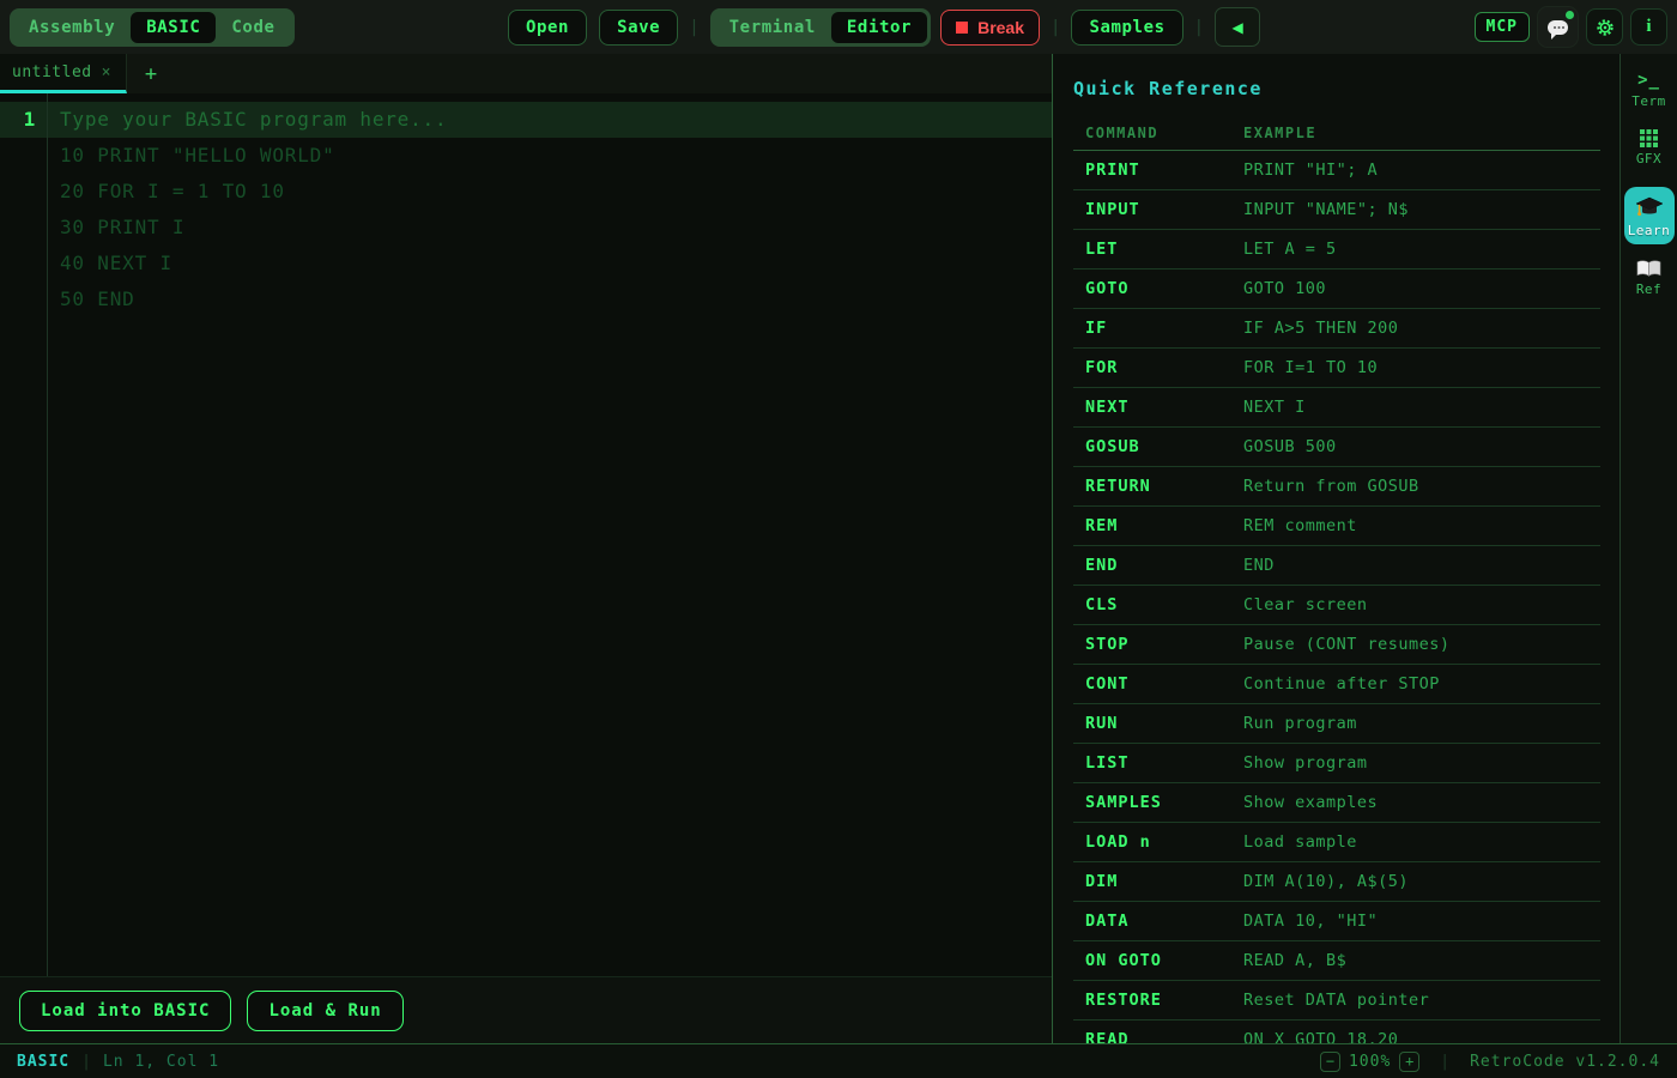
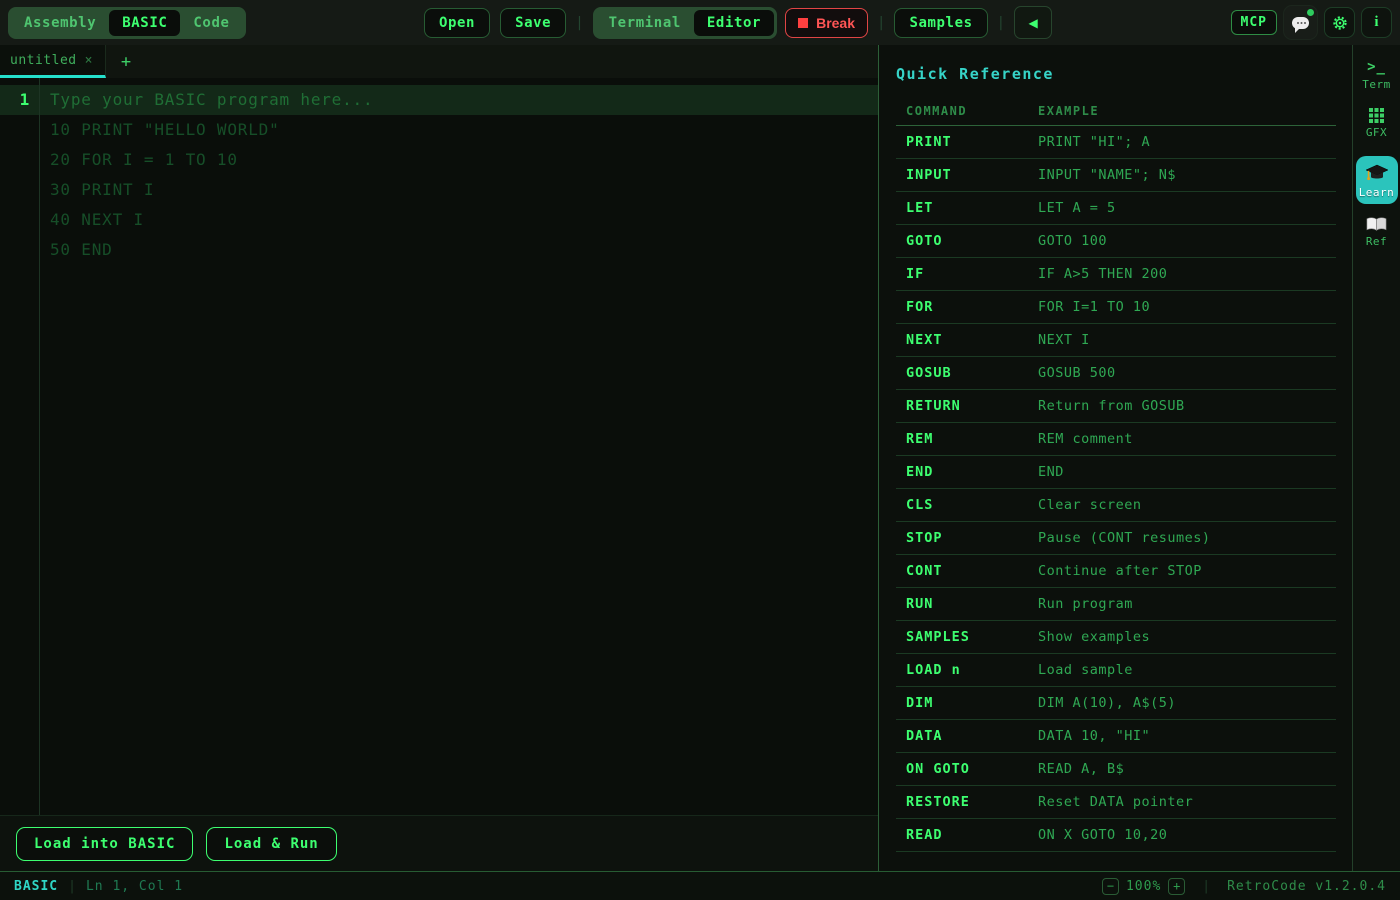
  Assembly
  BASIC
  Code
  Open
  Save
  |
  Terminal
  Editor
  Break
  |
  Samples
  |
  ◀
  MCP
  i
  untitled
  ×
  +
  1
  Type your BASIC program here...
  10 PRINT "HELLO WORLD"
  20 FOR I = 1 TO 10
  30 PRINT I
  40 NEXT I
  50 END
  Load into BASIC
  Load & Run
  Quick Reference
  COMMAND
  EXAMPLE
  PRINT
  PRINT "HI"; A
  INPUT
  INPUT "NAME"; N$
  LET
  LET A = 5
  GOTO
  GOTO 100
  IF
  IF A>5 THEN 200
  FOR
  FOR I=1 TO 10
  NEXT
  NEXT I
  GOSUB
  GOSUB 500
  RETURN
  Return from GOSUB
  REM
  REM comment
  END
  END
  CLS
  Clear screen
  STOP
  Pause (CONT resumes)
  CONT
  Continue after STOP
  RUN
  Run program
- LIST
- Show program
  SAMPLES
  Show examples
  LOAD n
  Load sample
  DIM
  DIM A(10), A$(5)
  DATA
  DATA 10, "HI"
  ON GOTO
  READ A, B$
  RESTORE
  Reset DATA pointer
  READ
- ON X GOTO 18,20
+ ON X GOTO 10,20
  >_
  Term
  GFX
  Learn
  Ref
  BASIC
  |
  Ln 1, Col 1
  −
  100%
  +
  |
  RetroCode v1.2.0.4
